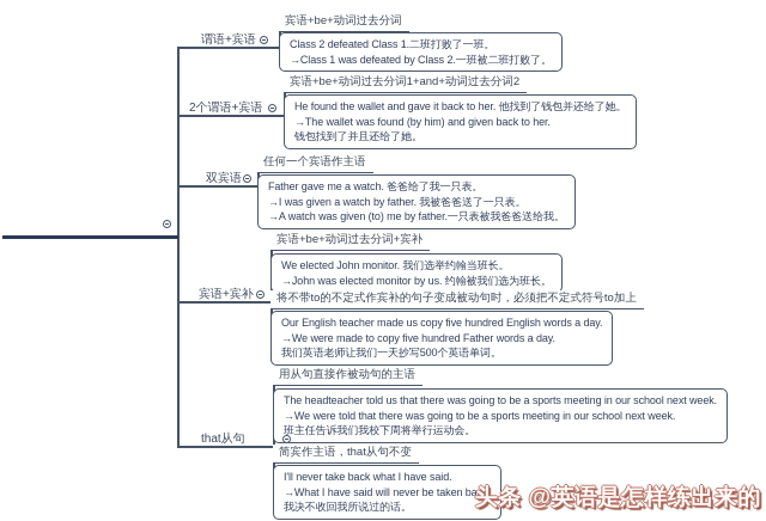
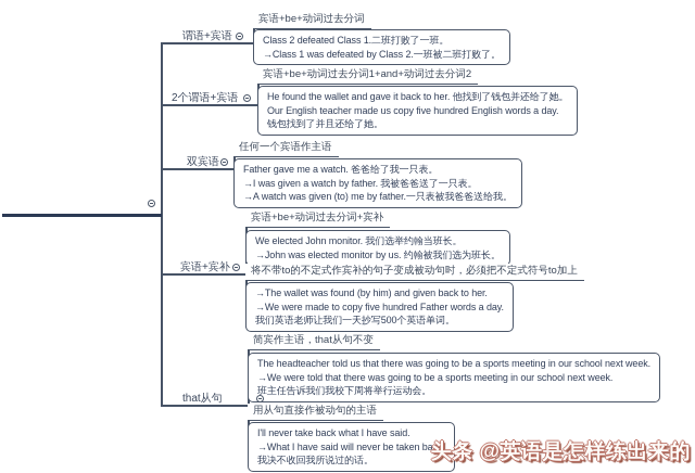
  谓语+宾语
  2个谓语+宾语
  双宾语
  宾语+宾补
  that从句
  宾语+be+动词过去分词
  Class 2 defeated Class 1.二班打败了一班。
  →Class 1 was defeated by Class 2.一班被二班打败了。
  宾语+be+动词过去分词1+and+动词过去分词2
  He found the wallet and gave it back to her. 他找到了钱包并还给了她。
- →The wallet was found (by him) and given back to her.
+ Our English teacher made us copy five hundred English words a day.
  钱包找到了并且还给了她。
  任何一个宾语作主语
  Father gave me a watch. 爸爸给了我一只表。
  →I was given a watch by father. 我被爸爸送了一只表。
  →A watch was given (to) me by father.一只表被我爸爸送给我。
  宾语+be+动词过去分词+宾补
  We elected John monitor. 我们选举约翰当班长。
  →John was elected monitor by us. 约翰被我们选为班长。
  将不带to的不定式作宾补的句子变成被动句时，必须把不定式符号to加上
- Our English teacher made us copy five hundred English words a day.
+ →The wallet was found (by him) and given back to her.
  →We were made to copy five hundred Father words a day.
  我们英语老师让我们一天抄写500个英语单词。
- 用从句直接作被动句的主语
+ 简宾作主语，that从句不变
  The headteacher told us that there was going to be a sports meeting in our school next week.
  →We were told that there was going to be a sports meeting in our school next week.
  班主任告诉我们我校下周将举行运动会。
- 简宾作主语，that从句不变
+ 用从句直接作被动句的主语
  I'll never take back what I have said.
  →What I have said will never be taken back.
  我决不收回我所说过的话。
  头条 @英语是怎样练出来的
